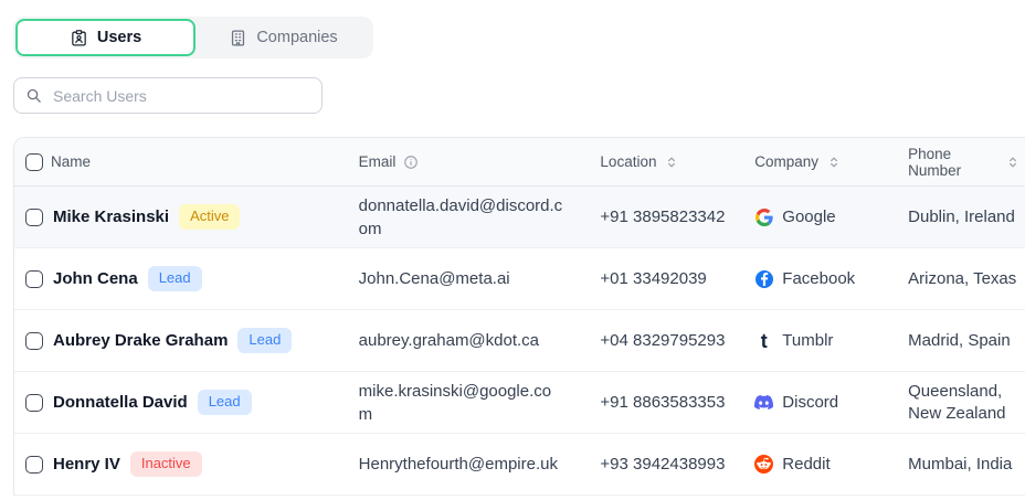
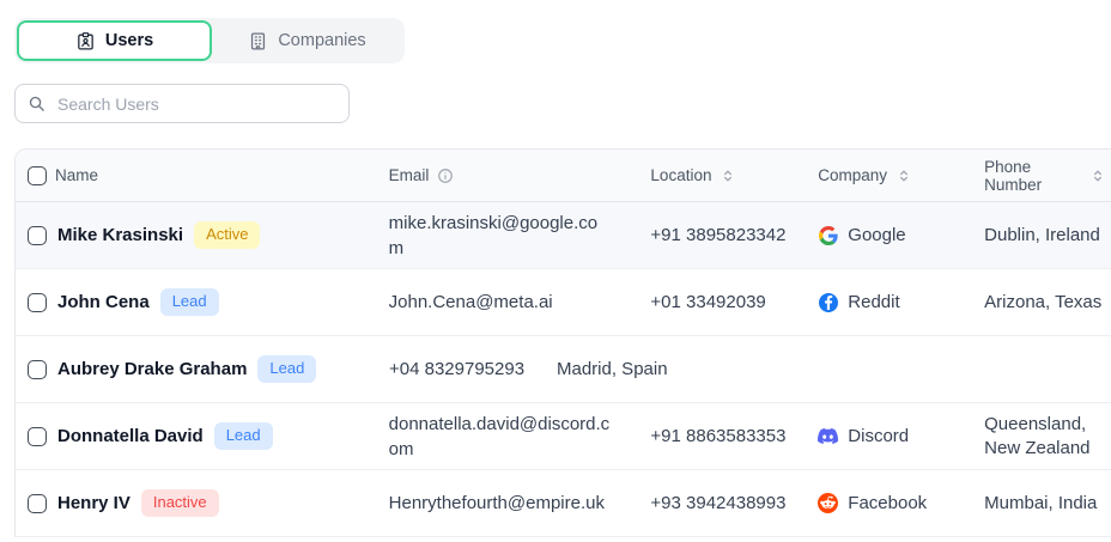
  Users
  Companies
  Search Users
  Name
  Email
  Location
  Company
  Phone Number
  Mike Krasinski
  Active
- donnatella.david@discord.com
+ mike.krasinski@google.com
  +91 3895823342
  Google
  Dublin, Ireland
  John Cena
  Lead
  John.Cena@meta.ai
  +01 33492039
- Facebook
+ Reddit
  Arizona, Texas
  Aubrey Drake Graham
  Lead
- aubrey.graham@kdot.ca
  +04 8329795293
- t
- Tumblr
  Madrid, Spain
  Donnatella David
  Lead
- mike.krasinski@google.com
+ donnatella.david@discord.com
  +91 8863583353
  Discord
  Queensland, New Zealand
  Henry IV
  Inactive
  Henrythefourth@empire.uk
  +93 3942438993
- Reddit
+ Facebook
  Mumbai, India
